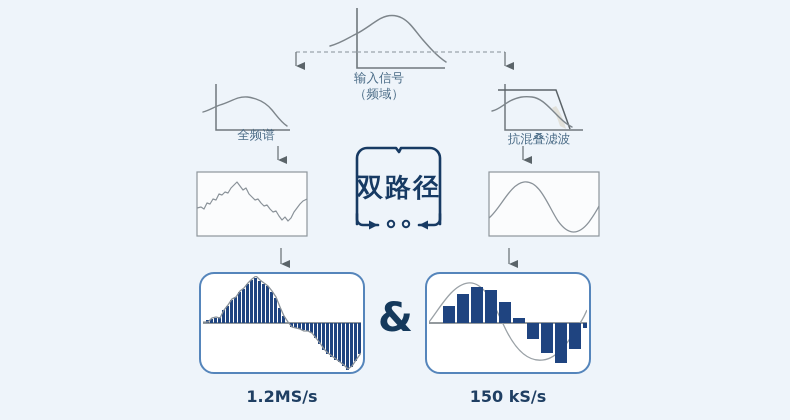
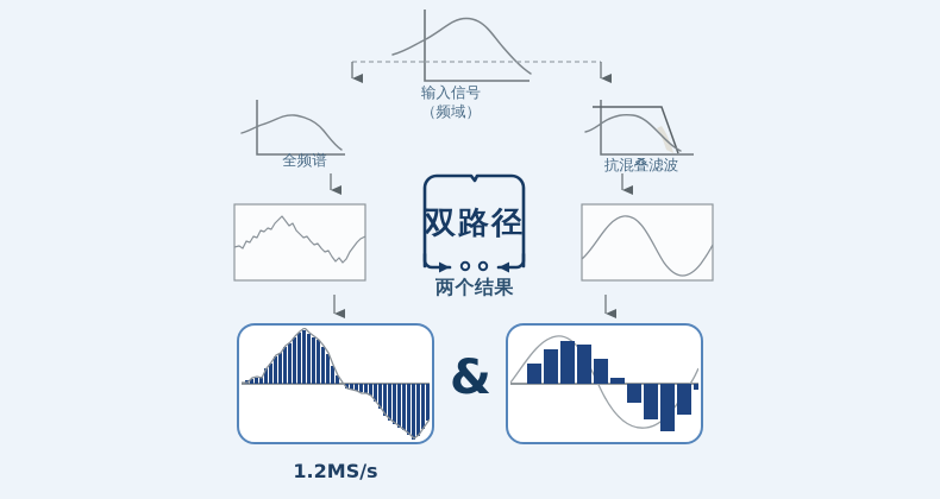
  输入信号
  （频域）
  全频谱
  抗混叠滤波
  双路径
+ 两个结果
  &
  1.2MS/s
- 150 kS/s
